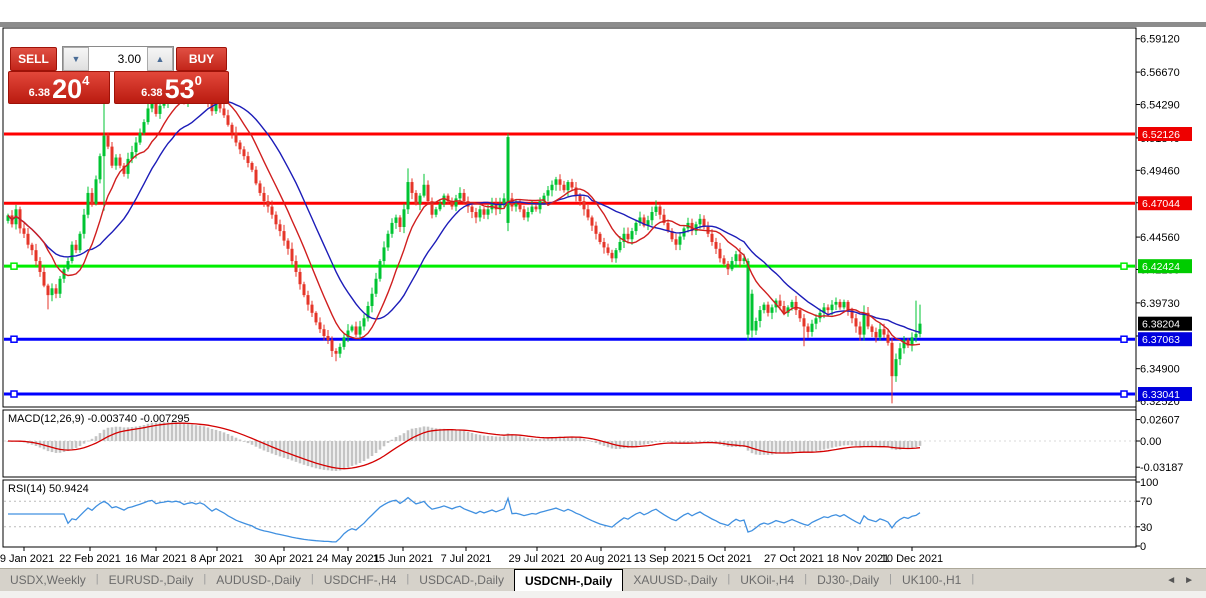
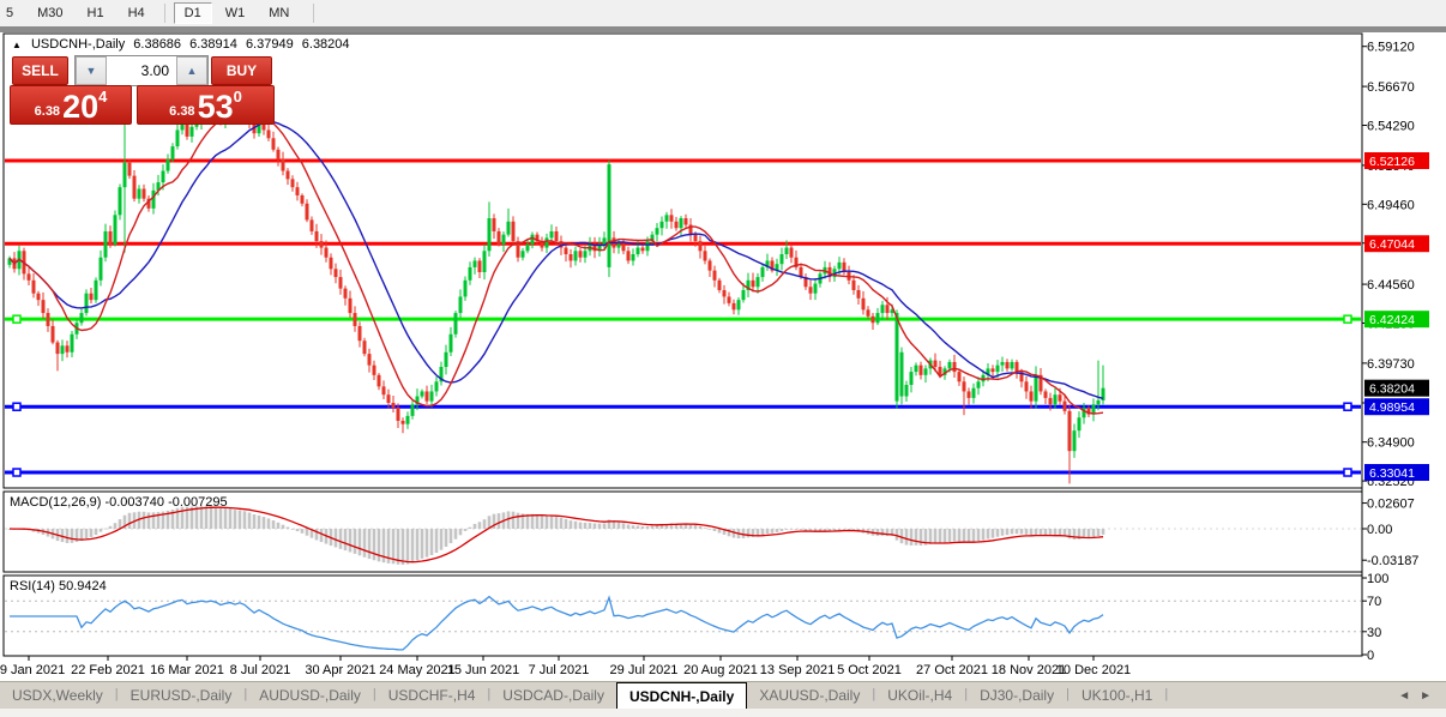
  6.59120
  6.56670
  6.54290
  6.49460
  6.44560
  6.39730
  6.34900
  6.32520
  6.38204
  6.52126
  6.47044
  6.42424
- 6.37063
+ 4.98954
  6.33041
  0.02607
  0.00
  -0.03187
  MACD(12,26,9) -0.003740 -0.007295
  100
  70
  30
  0
  RSI(14) 50.9424
  9 Jan 2021
  22 Feb 2021
  16 Mar 2021
- 8 Apr 2021
+ 8 Jul 2021
  30 Apr 2021
  24 May 2021
  15 Jun 2021
  7 Jul 2021
  29 Jul 2021
  20 Aug 2021
  13 Sep 2021
  5 Oct 2021
  27 Oct 2021
  18 Nov 2021
  10 Dec 2021
+ 5
+ M30
+ H1
+ H4
+ D1
+ W1
+ MN
+ ▲ USDCNH-,Daily 6.38686 6.38914 6.37949 6.38204
  SELL
  ▼
  3.00
  ▲
  BUY
  6.38
  20
  4
  6.38
  53
  0
  USDX,Weekly
  |
  EURUSD-,Daily
  |
  AUDUSD-,Daily
  |
  USDCHF-,H4
  |
  USDCAD-,Daily
  USDCNH-,Daily
  XAUUSD-,Daily
  |
  UKOil-,H4
  |
  DJ30-,Daily
  |
  UK100-,H1
  |
  ◄
  ►
